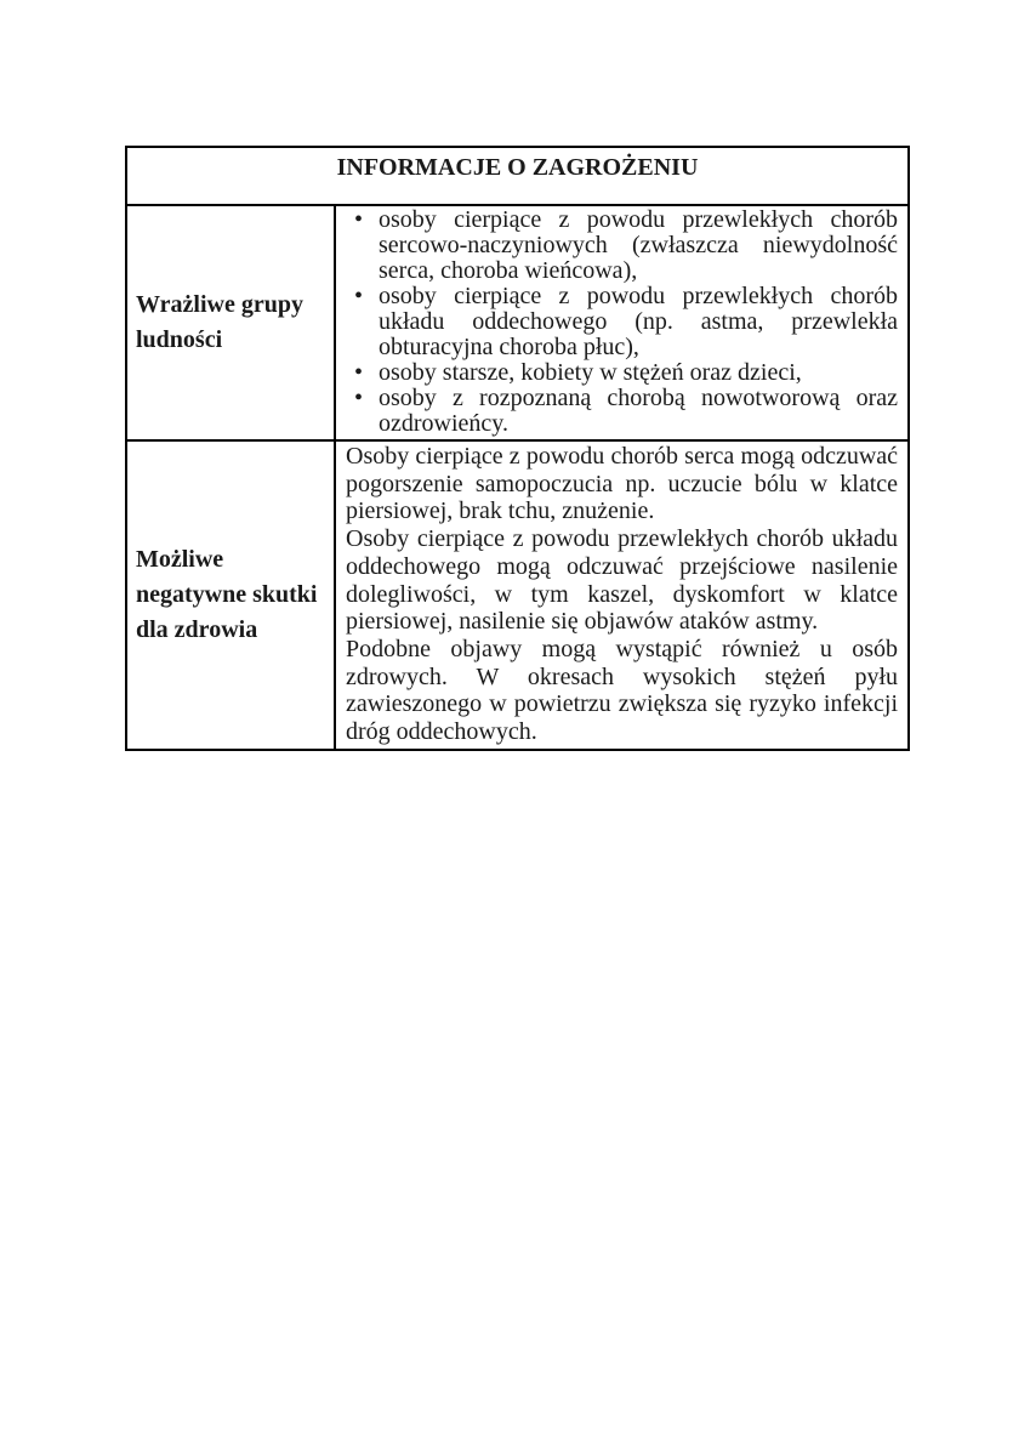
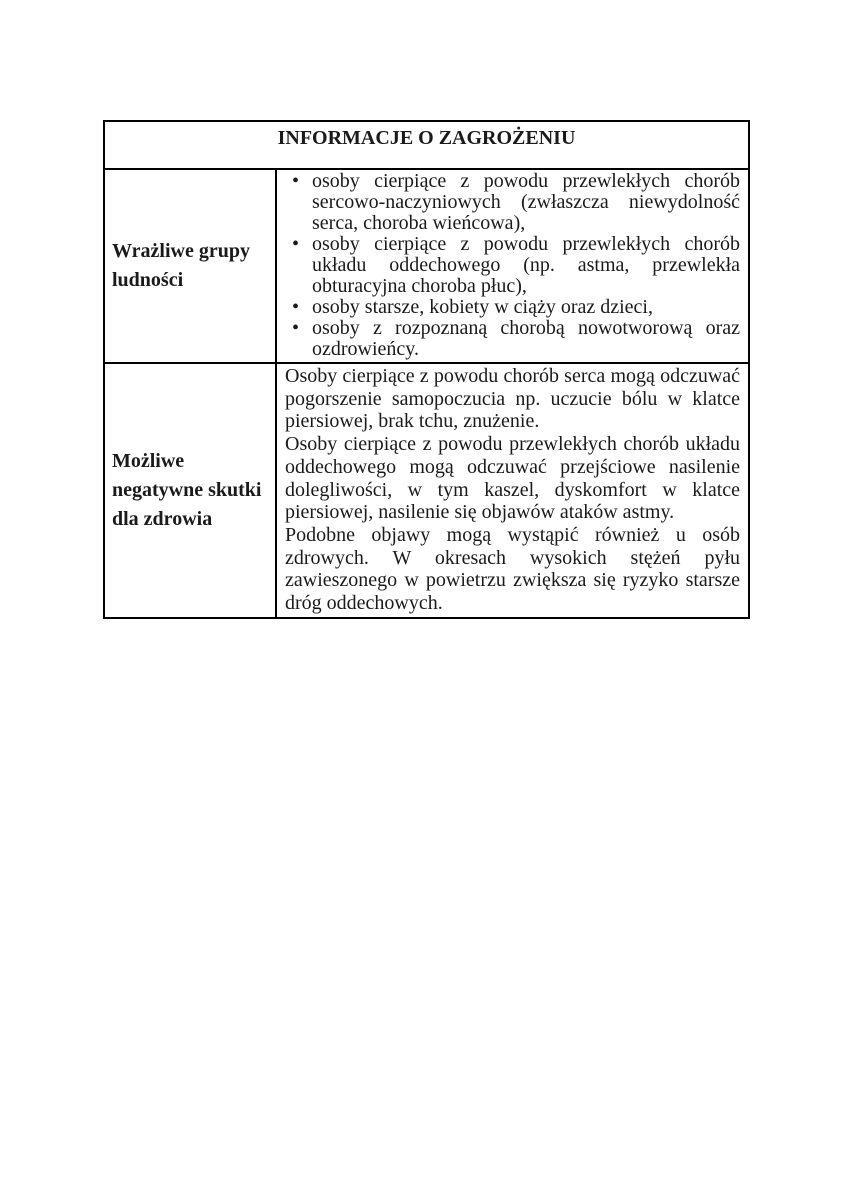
  INFORMACJE O ZAGROŻENIU
- Wrażliwe grupy ludności	• osoby cierpiące z powodu przewlekłych chorób sercowo-naczyniowych (zwłaszcza niewydolność serca, choroba wieńcowa),• osoby cierpiące z powodu przewlekłych chorób układu oddechowego (np. astma, przewlekła obturacyjna choroba płuc),• osoby starsze, kobiety w stężeń oraz dzieci,• osoby z rozpoznaną chorobą nowotworową oraz ozdrowieńcy.
+ Wrażliwe grupy ludności	• osoby cierpiące z powodu przewlekłych chorób sercowo-naczyniowych (zwłaszcza niewydolność serca, choroba wieńcowa),• osoby cierpiące z powodu przewlekłych chorób układu oddechowego (np. astma, przewlekła obturacyjna choroba płuc),• osoby starsze, kobiety w ciąży oraz dzieci,• osoby z rozpoznaną chorobą nowotworową oraz ozdrowieńcy.
- Możliwe negatywne skutki dla zdrowia	Osoby cierpiące z powodu chorób serca mogą odczuwać pogorszenie samopoczucia np. uczucie bólu w klatce piersiowej, brak tchu, znużenie.Osoby cierpiące z powodu przewlekłych chorób układu oddechowego mogą odczuwać przejściowe nasilenie dolegliwości, w tym kaszel, dyskomfort w klatce piersiowej, nasilenie się objawów ataków astmy.Podobne objawy mogą wystąpić również u osób zdrowych. W okresach wysokich stężeń pyłu zawieszonego w powietrzu zwiększa się ryzyko infekcji dróg oddechowych.
+ Możliwe negatywne skutki dla zdrowia	Osoby cierpiące z powodu chorób serca mogą odczuwać pogorszenie samopoczucia np. uczucie bólu w klatce piersiowej, brak tchu, znużenie.Osoby cierpiące z powodu przewlekłych chorób układu oddechowego mogą odczuwać przejściowe nasilenie dolegliwości, w tym kaszel, dyskomfort w klatce piersiowej, nasilenie się objawów ataków astmy.Podobne objawy mogą wystąpić również u osób zdrowych. W okresach wysokich stężeń pyłu zawieszonego w powietrzu zwiększa się ryzyko starsze dróg oddechowych.
